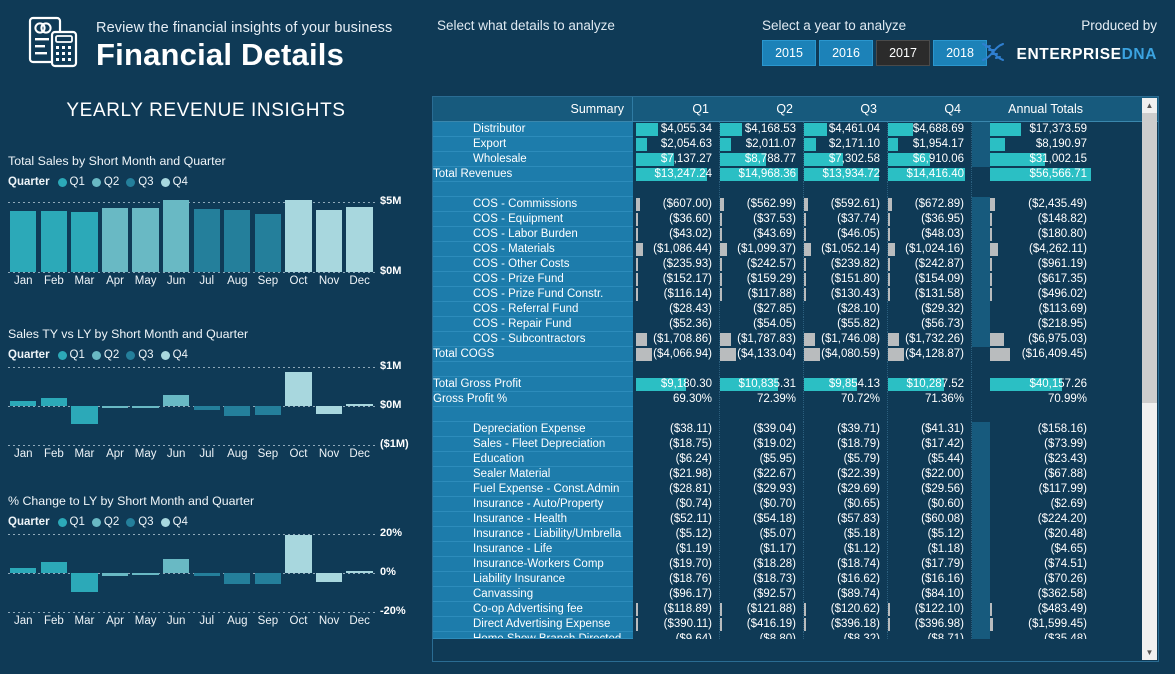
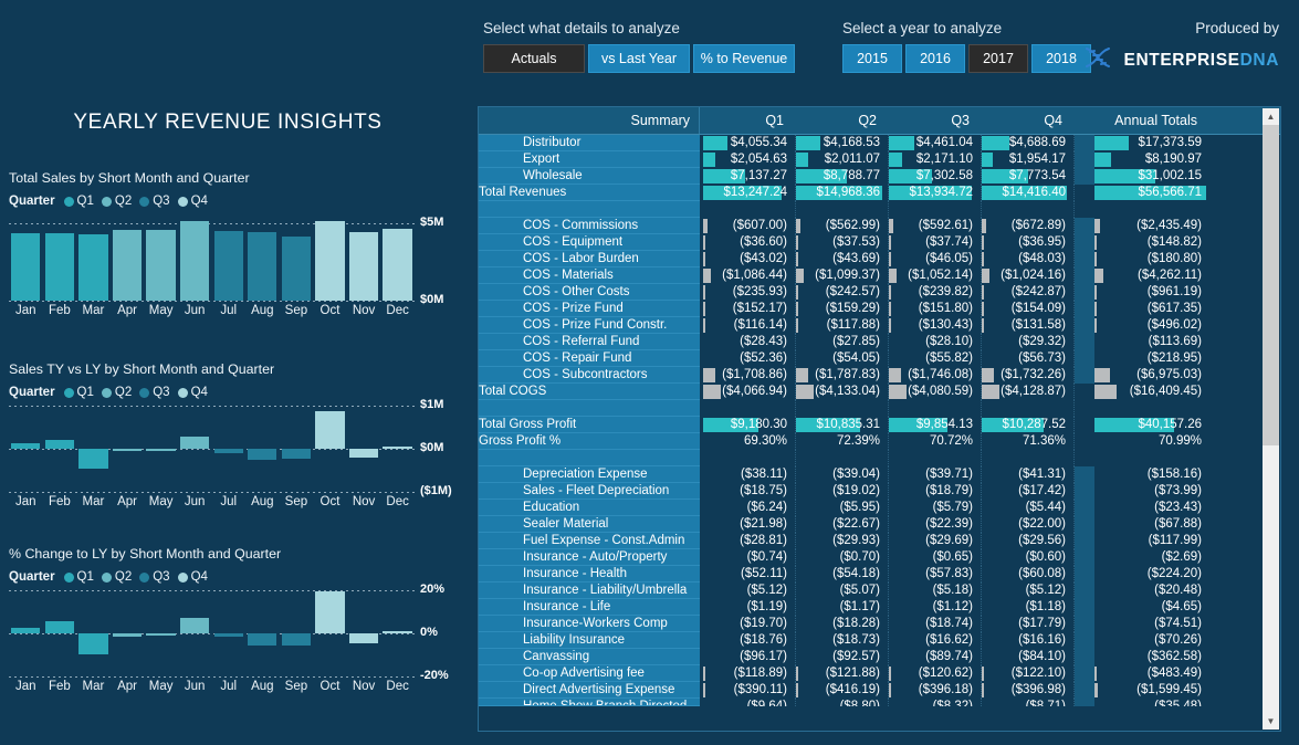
- Review the financial insights of your business
- Financial Details
  Select what details to analyze
+ Actuals
+ vs Last Year
+ % to Revenue
  Select a year to analyze
  2015
  2016
  2017
  2018
  Produced by
  ENTERPRISEDNA
  YEARLY REVENUE INSIGHTS
  Total Sales by Short Month and Quarter
  Quarter
  Q1
  Q2
  Q3
  Q4
  $5M
  $0M
  Jan
  Feb
  Mar
  Apr
  May
  Jun
  Jul
  Aug
  Sep
  Oct
  Nov
  Dec
  Sales TY vs LY by Short Month and Quarter
  Quarter
  Q1
  Q2
  Q3
  Q4
  $1M
  $0M
  ($1M)
  Jan
  Feb
  Mar
  Apr
  May
  Jun
  Jul
  Aug
  Sep
  Oct
  Nov
  Dec
  % Change to LY by Short Month and Quarter
  Quarter
  Q1
  Q2
  Q3
  Q4
  20%
  0%
  -20%
  Jan
  Feb
  Mar
  Apr
  May
  Jun
  Jul
  Aug
  Sep
  Oct
  Nov
  Dec
  Summary
  Q1
  Q2
  Q3
  Q4
  Annual Totals
  Distributor
  $4,055.34
  $4,168.53
  $4,461.04
  $4,688.69
  $17,373.59
  Export
  $2,054.63
  $2,011.07
  $2,171.10
  $1,954.17
  $8,190.97
  Wholesale
  $7,137.27
  $8,788.77
  $7,302.58
- $6,910.06
+ $7,773.54
  $31,002.15
  Total Revenues
  $13,247.24
  $14,968.36
  $13,934.72
  $14,416.40
  $56,566.71
  COS - Commissions
  ($607.00)
  ($562.99)
  ($592.61)
  ($672.89)
  ($2,435.49)
  COS - Equipment
  ($36.60)
  ($37.53)
  ($37.74)
  ($36.95)
  ($148.82)
  COS - Labor Burden
  ($43.02)
  ($43.69)
  ($46.05)
  ($48.03)
  ($180.80)
  COS - Materials
  ($1,086.44)
  ($1,099.37)
  ($1,052.14)
  ($1,024.16)
  ($4,262.11)
  COS - Other Costs
  ($235.93)
  ($242.57)
  ($239.82)
  ($242.87)
  ($961.19)
  COS - Prize Fund
  ($152.17)
  ($159.29)
  ($151.80)
  ($154.09)
  ($617.35)
  COS - Prize Fund Constr.
  ($116.14)
  ($117.88)
  ($130.43)
  ($131.58)
  ($496.02)
  COS - Referral Fund
  ($28.43)
  ($27.85)
  ($28.10)
  ($29.32)
  ($113.69)
  COS - Repair Fund
  ($52.36)
  ($54.05)
  ($55.82)
  ($56.73)
  ($218.95)
  COS - Subcontractors
  ($1,708.86)
  ($1,787.83)
  ($1,746.08)
  ($1,732.26)
  ($6,975.03)
  Total COGS
  ($4,066.94)
  ($4,133.04)
  ($4,080.59)
  ($4,128.87)
  ($16,409.45)
  Total Gross Profit
  $9,180.30
  $10,835.31
  $9,854.13
  $10,287.52
  $40,157.26
  Gross Profit %
  69.30%
  72.39%
  70.72%
  71.36%
  70.99%
  Depreciation Expense
  ($38.11)
  ($39.04)
  ($39.71)
  ($41.31)
  ($158.16)
  Sales - Fleet Depreciation
  ($18.75)
  ($19.02)
  ($18.79)
  ($17.42)
  ($73.99)
  Education
  ($6.24)
  ($5.95)
  ($5.79)
  ($5.44)
  ($23.43)
  Sealer Material
  ($21.98)
  ($22.67)
  ($22.39)
  ($22.00)
  ($67.88)
  Fuel Expense - Const.Admin
  ($28.81)
  ($29.93)
  ($29.69)
  ($29.56)
  ($117.99)
  Insurance - Auto/Property
  ($0.74)
  ($0.70)
  ($0.65)
  ($0.60)
  ($2.69)
  Insurance - Health
  ($52.11)
  ($54.18)
  ($57.83)
  ($60.08)
  ($224.20)
  Insurance - Liability/Umbrella
  ($5.12)
  ($5.07)
  ($5.18)
  ($5.12)
  ($20.48)
  Insurance - Life
  ($1.19)
  ($1.17)
  ($1.12)
  ($1.18)
  ($4.65)
  Insurance-Workers Comp
  ($19.70)
  ($18.28)
  ($18.74)
  ($17.79)
  ($74.51)
  Liability Insurance
  ($18.76)
  ($18.73)
  ($16.62)
  ($16.16)
  ($70.26)
  Canvassing
  ($96.17)
  ($92.57)
  ($89.74)
  ($84.10)
  ($362.58)
  Co-op Advertising fee
  ($118.89)
  ($121.88)
  ($120.62)
  ($122.10)
  ($483.49)
  Direct Advertising Expense
  ($390.11)
  ($416.19)
  ($396.18)
  ($396.98)
  ($1,599.45)
  ▲
  ▼
